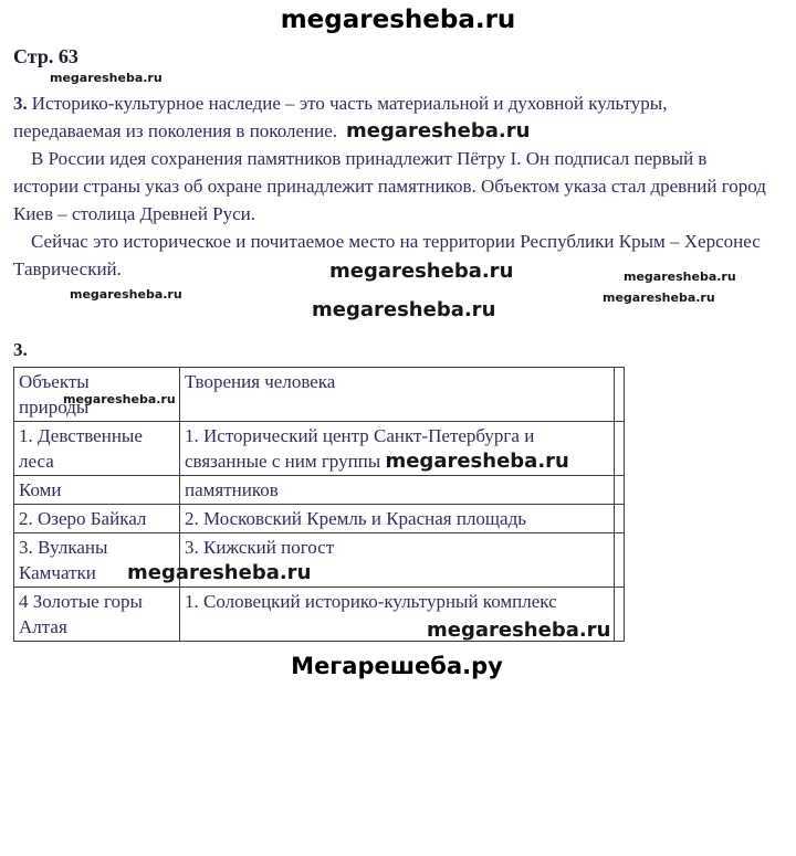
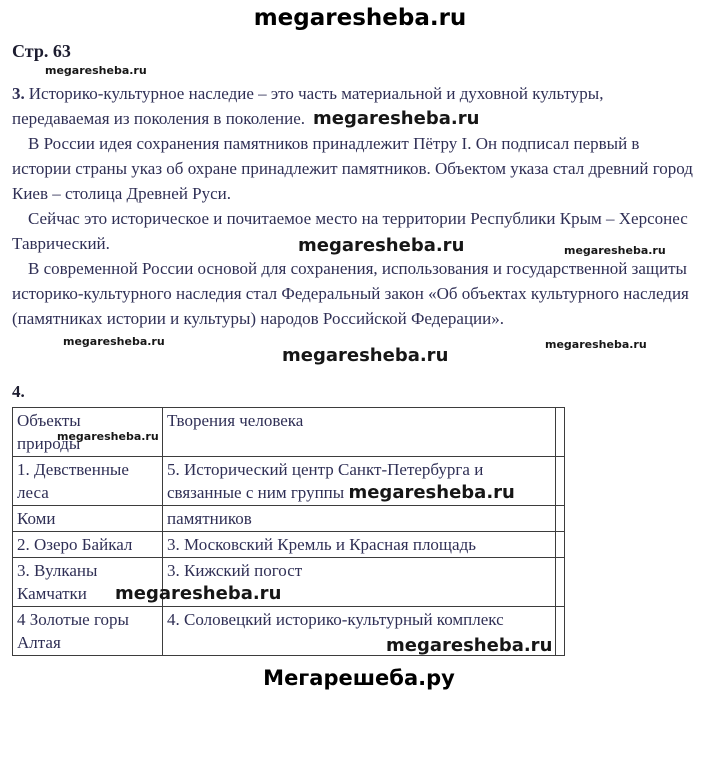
  megaresheba.ru
  Стр. 63
  megaresheba.ru
  3. Историко-культурное наследие – это часть материальной и духовной культуры, передаваемая из поколения в поколение. megaresheba.ru
  В России идея сохранения памятников принадлежит Пётру I. Он подписал первый в истории страны указ об охране принадлежит памятников. Объектом указа стал древний город Киев – столица Древней Руси.
  Сейчас это историческое и почитаемое место на территории Республики Крым – Херсонес Таврический.
  megaresheba.ru
  megaresheba.ru
+ В современной России основой для сохранения, использования и государственной защиты историко-культурного наследия стал Федеральный закон «Об объектах культурного наследия (памятниках истории и культуры) народов Российской Федерации».
  megaresheba.ru
  megaresheba.ru
  megaresheba.ru
- 3.
+ 4.
  Объекты природы	Творения человека
- 1. Девственные леса	1. Исторический центр Санкт-Петербурга и связанные с ним группы megaresheba.ru
+ 1. Девственные леса	5. Исторический центр Санкт-Петербурга и связанные с ним группы megaresheba.ru
  Коми	памятников
- 2. Озеро Байкал	2. Московский Кремль и Красная площадь
+ 2. Озеро Байкал	3. Московский Кремль и Красная площадь
  3. Вулканы Камчатки	3. Кижский погост
- 4 Золотые горы Алтая	1. Соловецкий историко-культурный комплекс
+ 4 Золотые горы Алтая	4. Соловецкий историко-культурный комплекс
  megaresheba.ru
  megaresheba.ru
  megaresheba.ru
  Мегарешеба.ру
